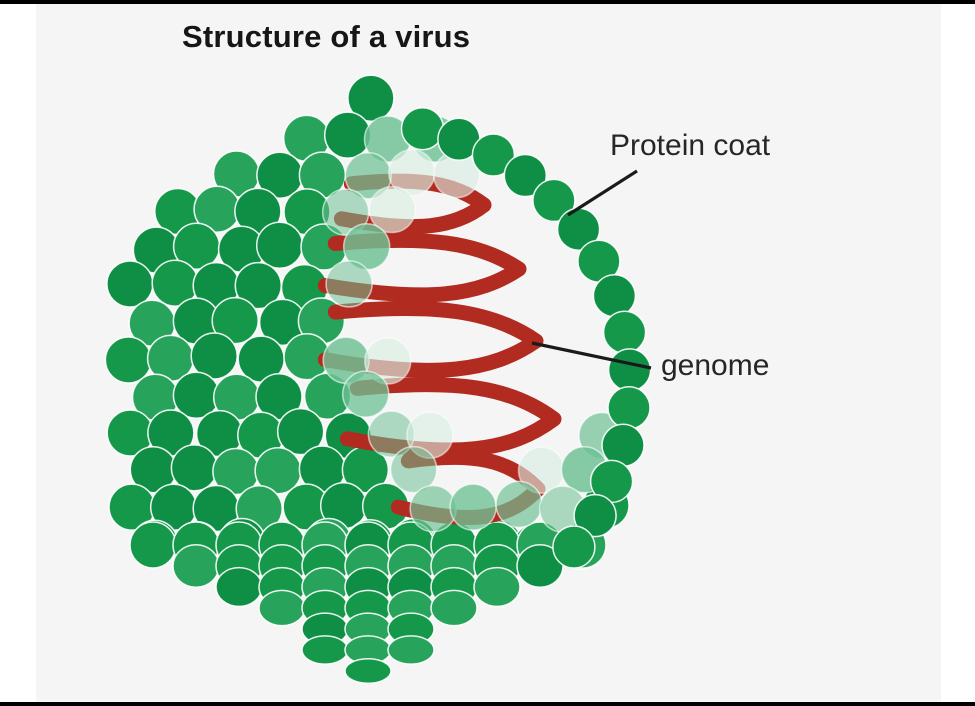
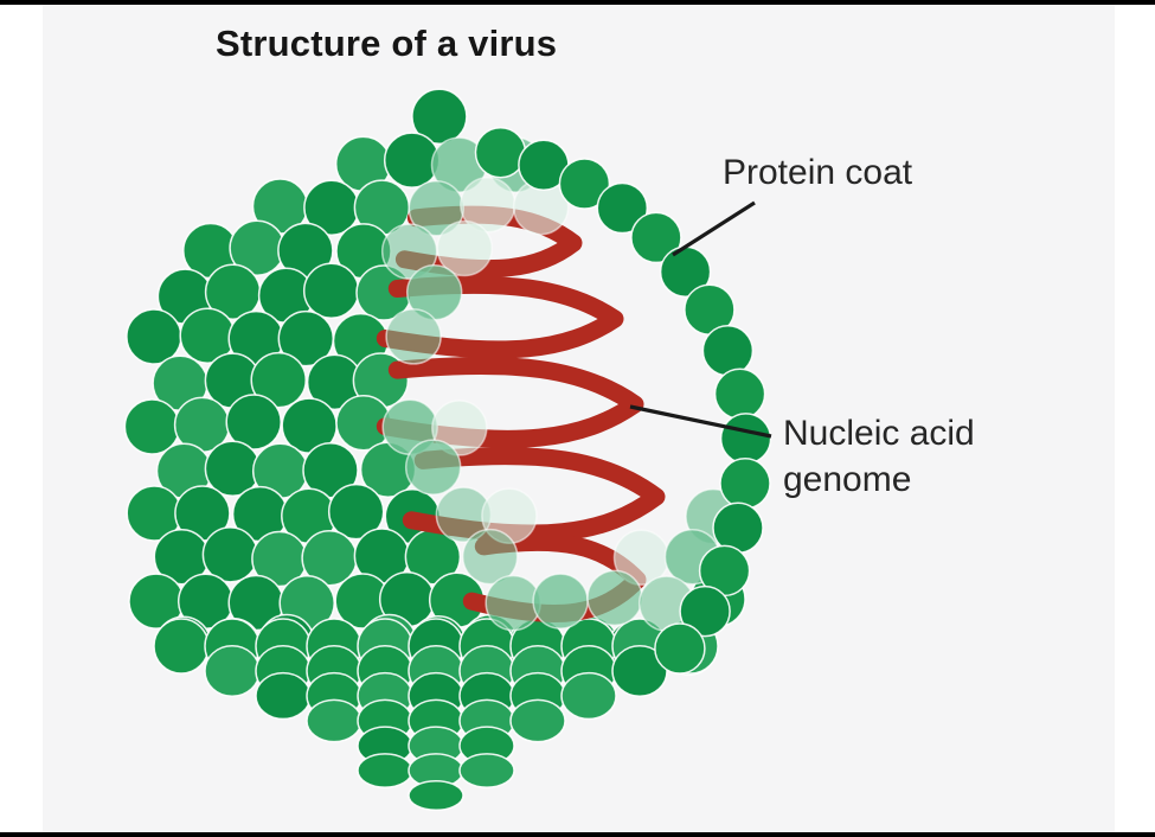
  Structure of a virus
  Protein coat
+ Nucleic acid
  genome
